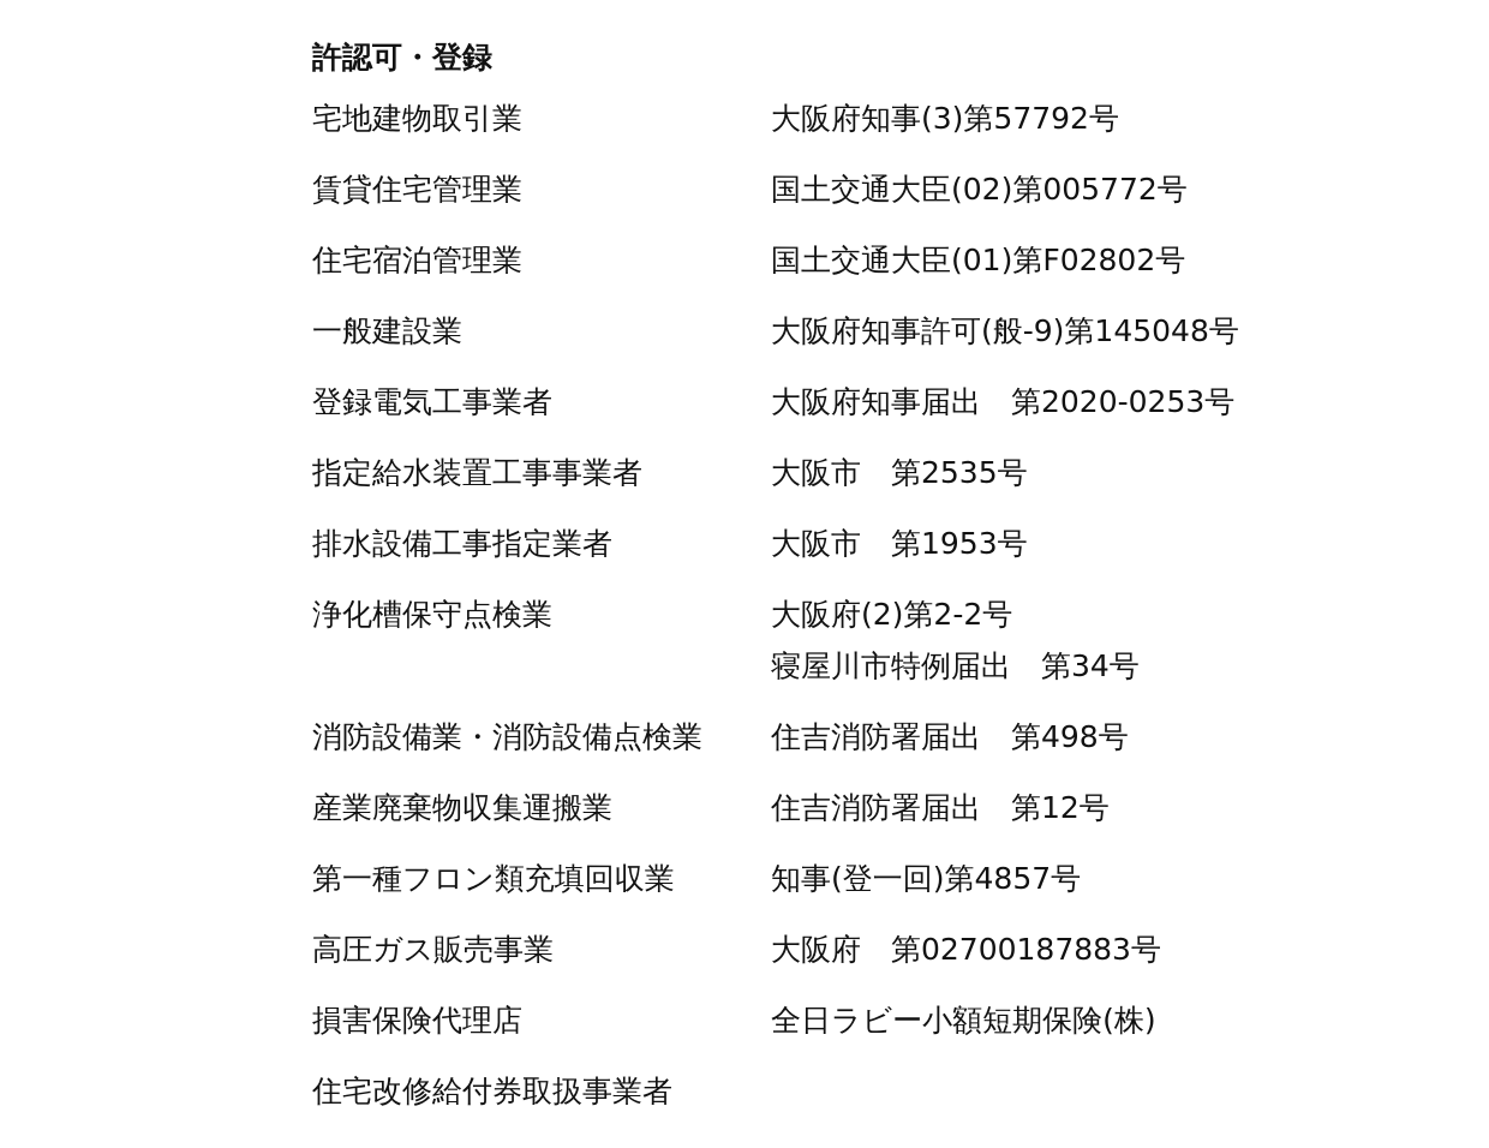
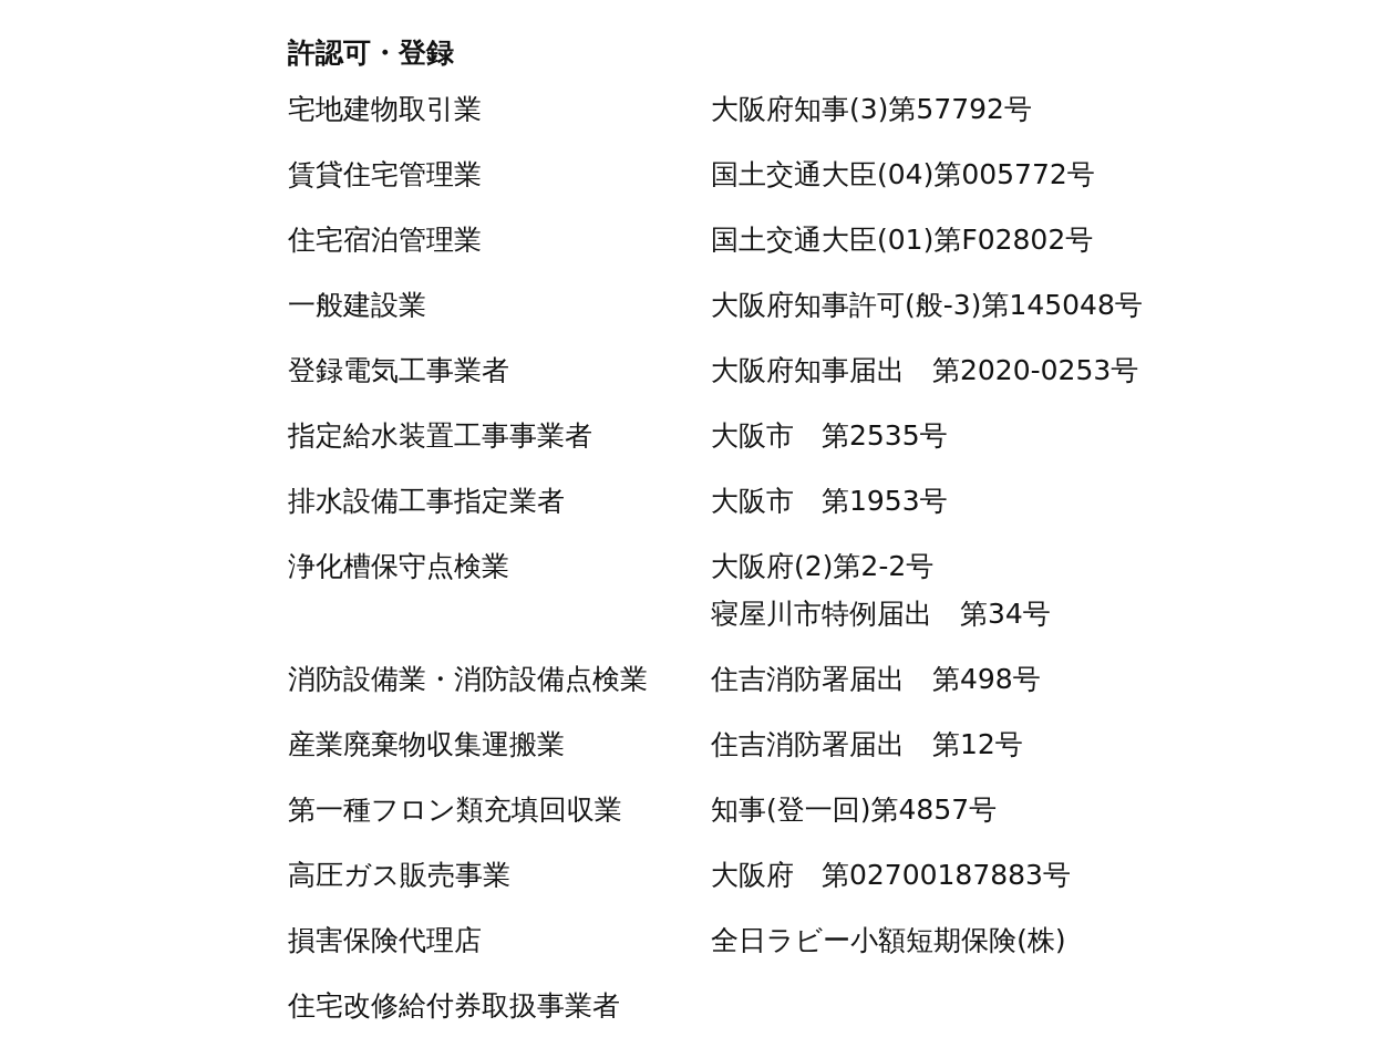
  許認可・登録
  宅地建物取引業
  大阪府知事(3)第57792号
  賃貸住宅管理業
- 国土交通大臣(02)第005772号
+ 国土交通大臣(04)第005772号
  住宅宿泊管理業
  国土交通大臣(01)第F02802号
  一般建設業
- 大阪府知事許可(般-9)第145048号
+ 大阪府知事許可(般-3)第145048号
  登録電気工事業者
  大阪府知事届出 第2020-0253号
  指定給水装置工事事業者
  大阪市 第2535号
  排水設備工事指定業者
  大阪市 第1953号
  浄化槽保守点検業
  大阪府(2)第2-2号
  寝屋川市特例届出 第34号
  消防設備業・消防設備点検業
  住吉消防署届出 第498号
  産業廃棄物収集運搬業
  住吉消防署届出 第12号
  第一種フロン類充填回収業
  知事(登一回)第4857号
  高圧ガス販売事業
  大阪府 第02700187883号
  損害保険代理店
  全日ラビー小額短期保険(株)
  住宅改修給付券取扱事業者
